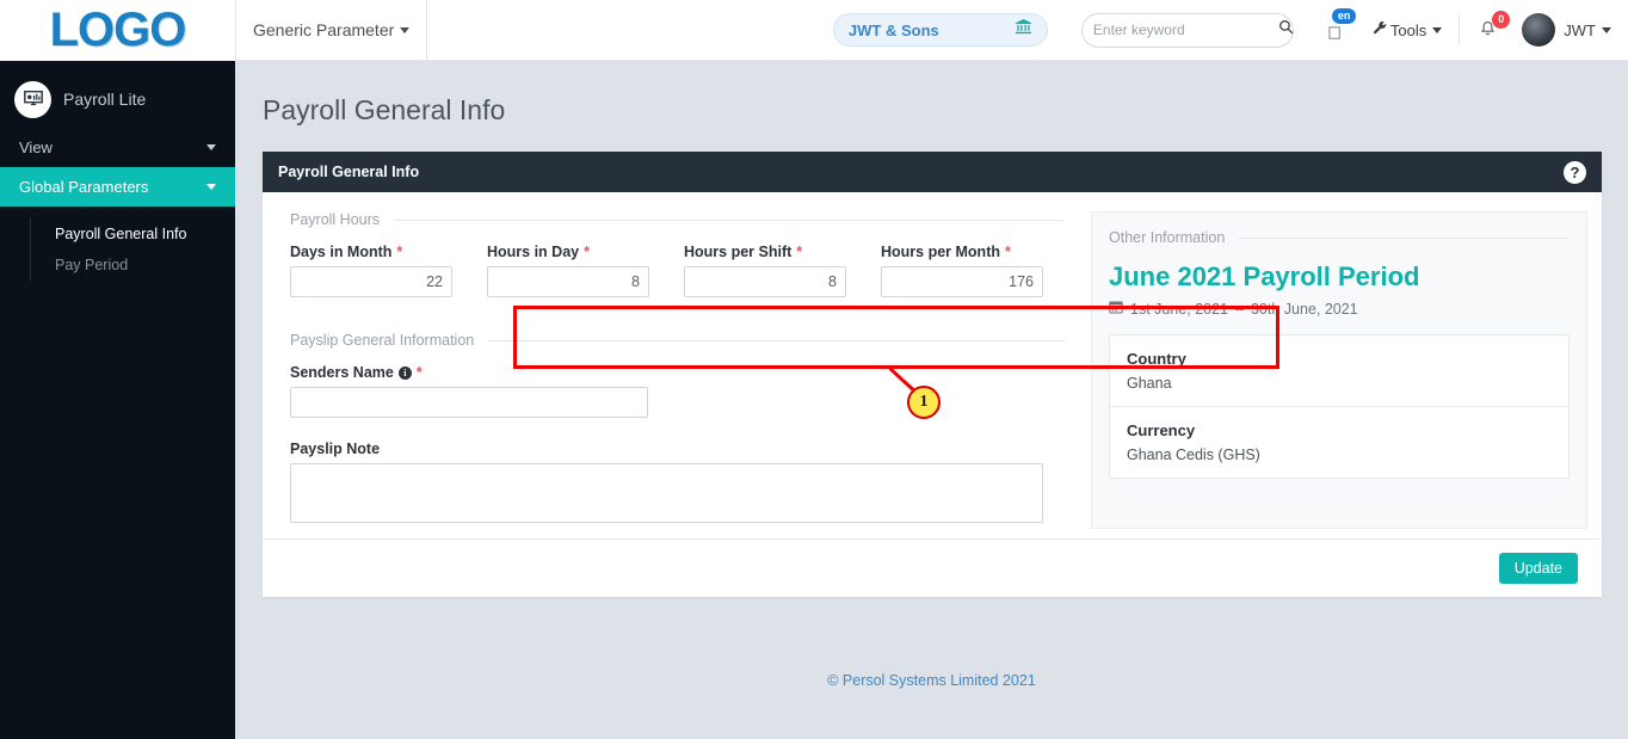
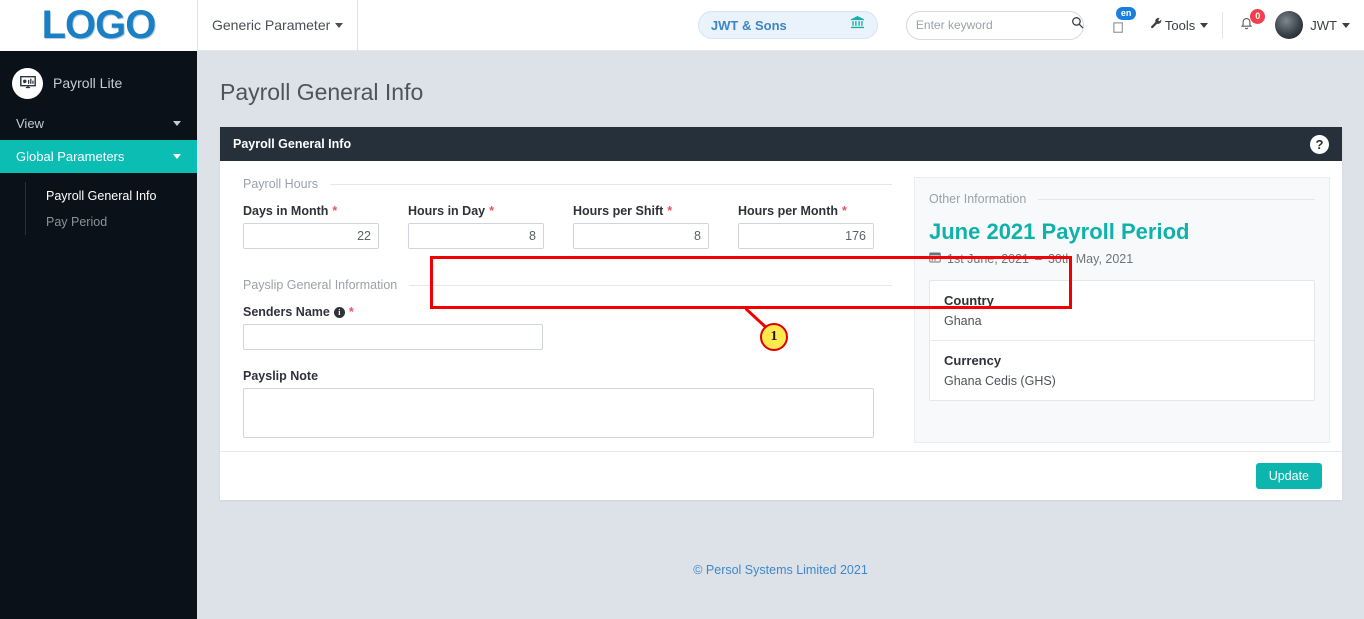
  LOGO
  Generic Parameter
  JWT & Sons
  Enter keyword
  en
  Tools
  0
  JWT
  Payroll Lite
  View
  Global Parameters
  Payroll General Info
  Pay Period
  Payroll General Info
  Payroll General Info
  ?
  Payroll Hours
  Days in Month
  *
  22
  Hours in Day
  *
  8
  Hours per Shift
  *
  8
  Hours per Month
  *
  176
  Payslip General Information
  Senders Name
  i
  *
  Payslip Note
  Other Information
  June 2021 Payroll Period
  1st June, 2021
  –
- 30th June, 2021
+ 30th May, 2021
  Country
  Ghana
  Currency
  Ghana Cedis (GHS)
  Update
  © Persol Systems Limited 2021
  1
